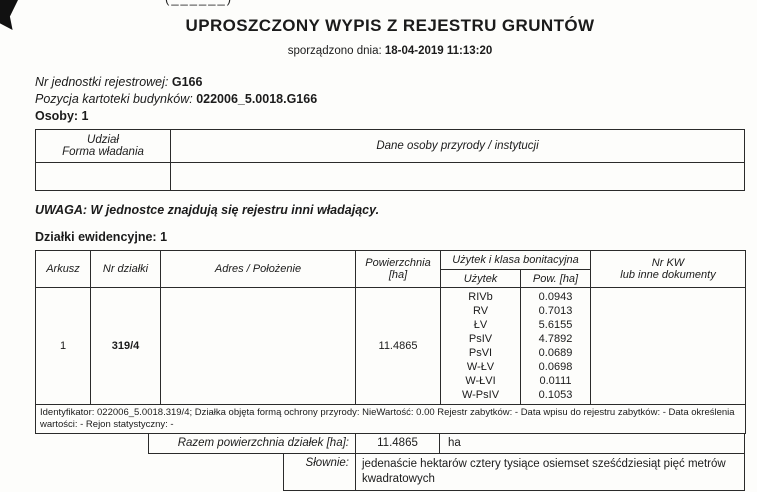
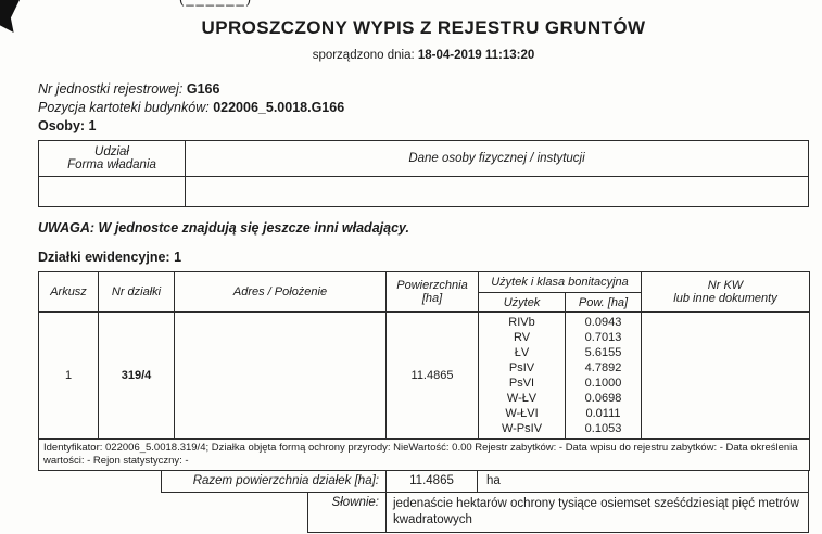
  UPROSZCZONY WYPIS Z REJESTRU GRUNTÓW
  sporządzono dnia: 18-04-2019 11:13:20
  Nr jednostki rejestrowej: G166
  Pozycja kartoteki budynków: 022006_5.0018.G166
  Osoby: 1
- Udział Forma władania	Dane osoby przyrody / instytucji
+ Udział Forma władania	Dane osoby fizycznej / instytucji
- UWAGA: W jednostce znajdują się rejestru inni władający.
+ UWAGA: W jednostce znajdują się jeszcze inni władający.
  Działki ewidencyjne: 1
  Arkusz	Nr działki	Adres / Położenie	Powierzchnia [ha]	Użytek i klasa bonitacyjna	Nr KW lub inne dokumenty
  Użytek	Pow. [ha]
- 1	319/4		11.4865	RIVb RV ŁV PsIV PsVI W-ŁV W-ŁVI W-PsIV	0.0943 0.7013 5.6155 4.7892 0.0689 0.0698 0.0111 0.1053
+ 1	319/4		11.4865	RIVb RV ŁV PsIV PsVI W-ŁV W-ŁVI W-PsIV	0.0943 0.7013 5.6155 4.7892 0.1000 0.0698 0.0111 0.1053
  Identyfikator: 022006_5.0018.319/4; Działka objęta formą ochrony przyrody: NieWartość: 0.00 Rejestr zabytków: - Data wpisu do rejestru zabytków: - Data określenia wartości: - Rejon statystyczny: -
  Razem powierzchnia działek [ha]:
  11.4865
  ha
  Słownie:
- jedenaście hektarów cztery tysiące osiemset sześćdziesiąt pięć metrów kwadratowych
+ jedenaście hektarów ochrony tysiące osiemset sześćdziesiąt pięć metrów kwadratowych
